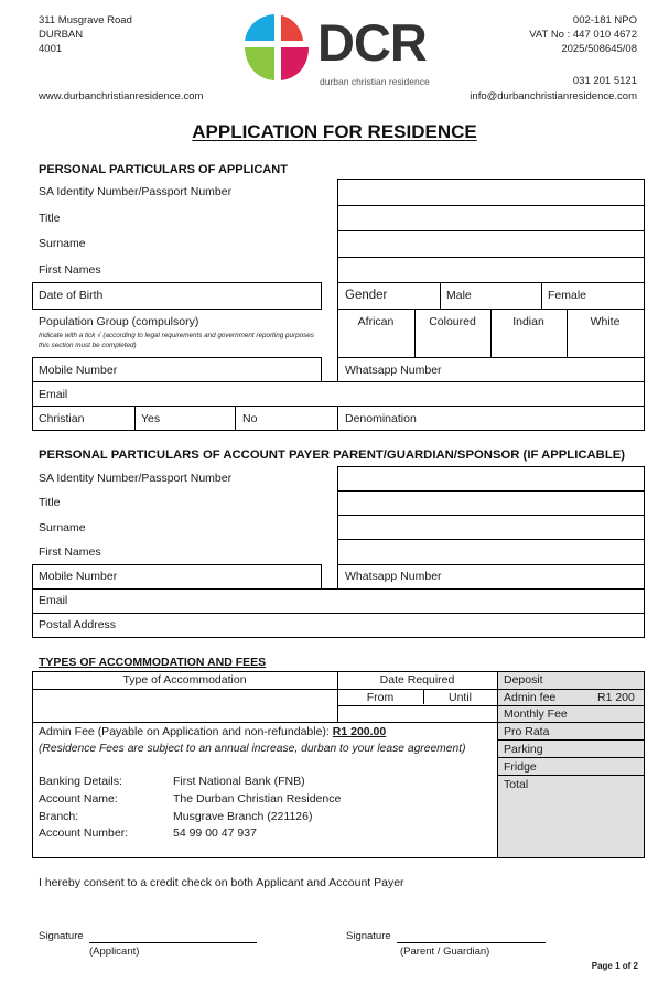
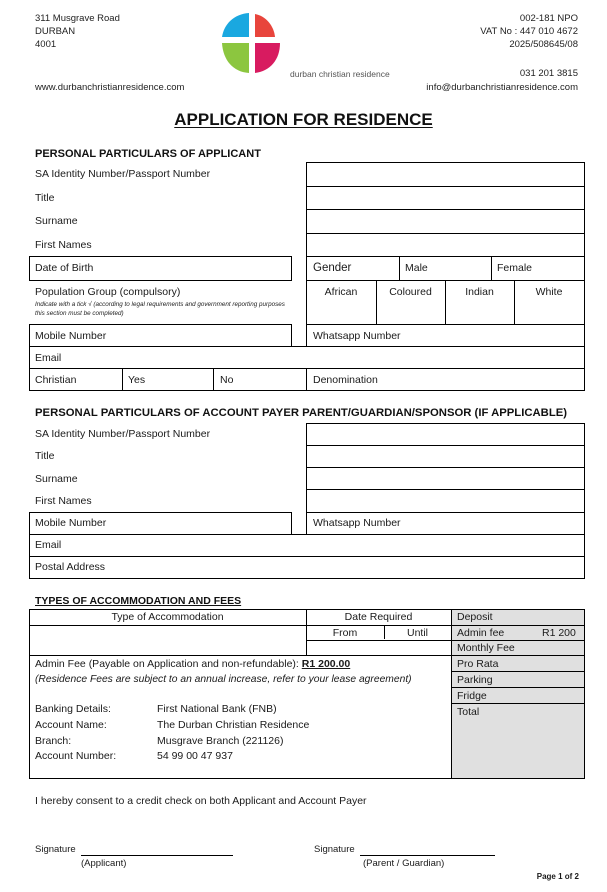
  311 Musgrave Road
  DURBAN
  4001
  www.durbanchristianresidence.com
  002-181 NPO
  VAT No : 447 010 4672
  2025/508645/08
- 031 201 5121
+ 031 201 3815
  info@durbanchristianresidence.com
- DCR
  durban christian residence
  APPLICATION FOR RESIDENCE
  PERSONAL PARTICULARS OF APPLICANT
  SA Identity Number/Passport Number
  Title
  Surname
  First Names
  Date of Birth
  Gender
  Male
  Female
  Population Group (compulsory)
  African
  Coloured
  Indian
  White
  Mobile Number
  Whatsapp Number
  Email
  Christian
  Yes
  No
  Denomination
  PERSONAL PARTICULARS OF ACCOUNT PAYER PARENT/GUARDIAN/SPONSOR (IF APPLICABLE)
  SA Identity Number/Passport Number
  Title
  Surname
  First Names
  Mobile Number
  Whatsapp Number
  Email
  Postal Address
  TYPES OF ACCOMMODATION AND FEES
  Type of Accommodation
  Date Required
  From
  Until
  Deposit
  Admin fee
  R1 200
  Monthly Fee
  Pro Rata
  Parking
  Fridge
  Total
  Admin Fee (Payable on Application and non-refundable): R1 200.00
- (Residence Fees are subject to an annual increase, durban to your lease agreement)
+ (Residence Fees are subject to an annual increase, refer to your lease agreement)
  Banking Details:
  First National Bank (FNB)
  Account Name:
  The Durban Christian Residence
  Branch:
  Musgrave Branch (221126)
  Account Number:
  54 99 00 47 937
  I hereby consent to a credit check on both Applicant and Account Payer
  Signature
  (Applicant)
  Signature
  (Parent / Guardian)
  Page 1 of 2
